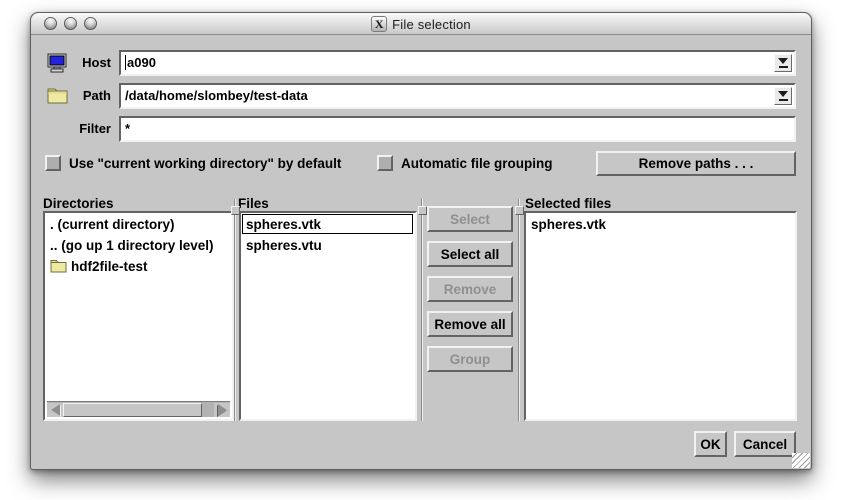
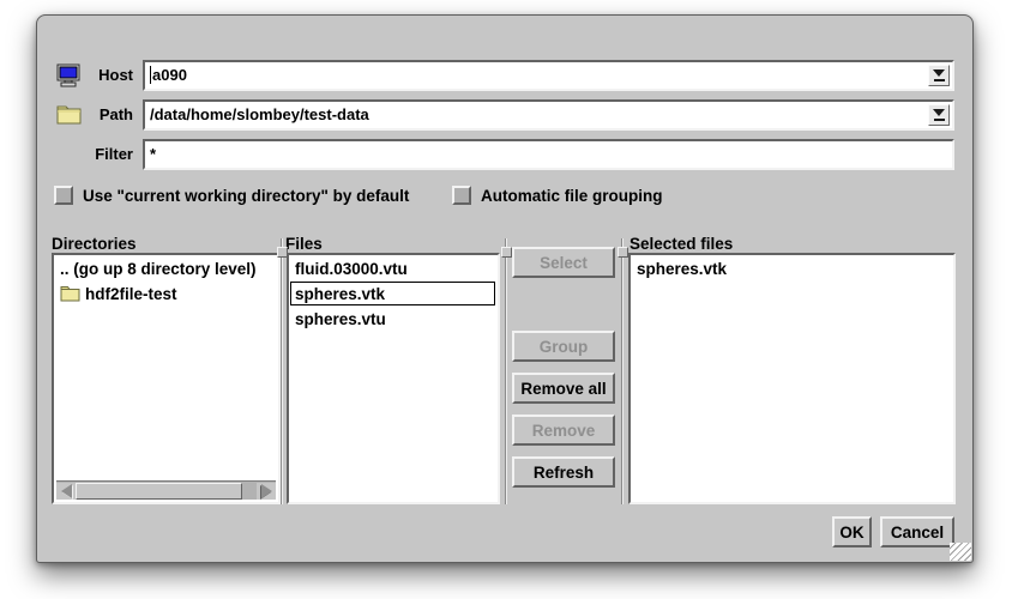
- X
- File selection
  Host
  a090
  Path
  /data/home/slombey/test-data
  Filter
  *
  Use "current working directory" by default
  Automatic file grouping
- Remove paths . . .
  Directories
  Files
  Selected files
- . (current directory)
- .. (go up 1 directory level)
+ .. (go up 8 directory level)
  hdf2file-test
+ fluid.03000.vtu
  spheres.vtk
  spheres.vtu
  Select
- Select all
- Remove
+ Group
  Remove all
- Group
+ Remove
+ Refresh
  spheres.vtk
  OK
  Cancel
